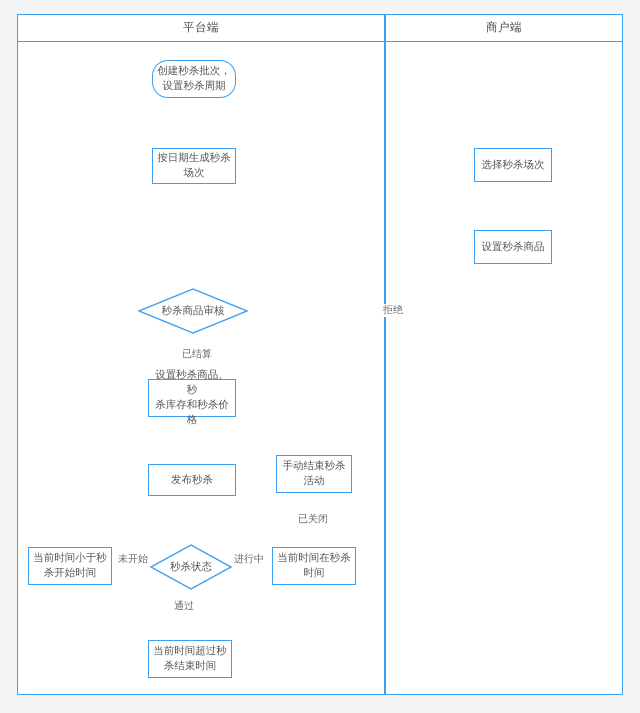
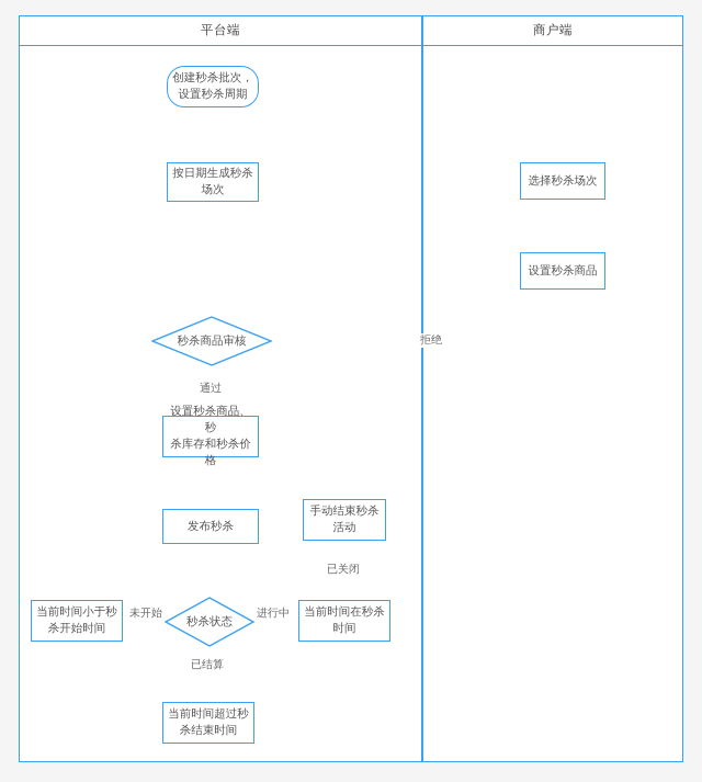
  平台端
  商户端
  创建秒杀批次，
  设置秒杀周期
  按日期生成秒杀
  场次
  选择秒杀场次
  设置秒杀商品
  秒杀商品审核
  设置秒杀商品、秒
  杀库存和秒杀价格
  发布秒杀
  秒杀状态
  当前时间小于秒
  杀开始时间
  当前时间在秒杀
  时间
  手动结束秒杀
  活动
  当前时间超过秒
  杀结束时间
  拒绝
- 已结算
+ 通过
  未开始
  进行中
  已关闭
- 通过
+ 已结算
